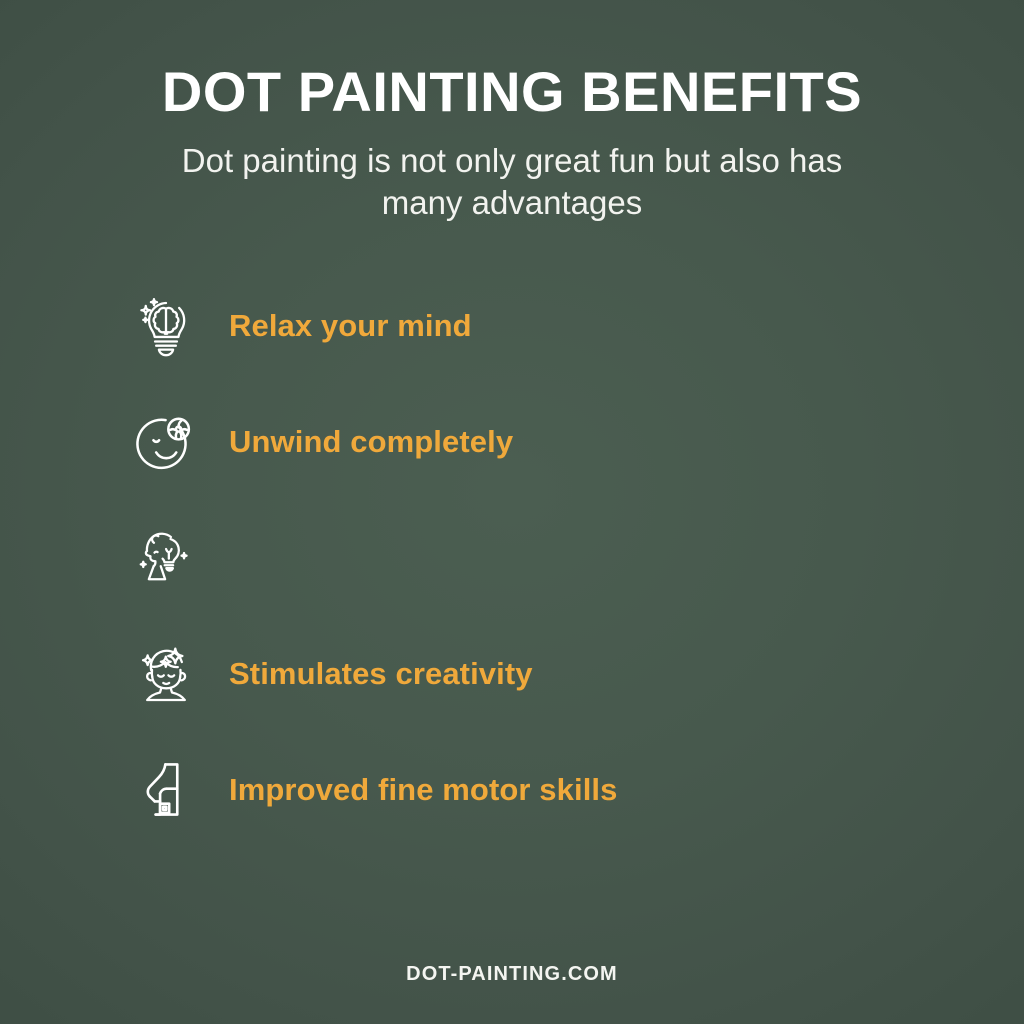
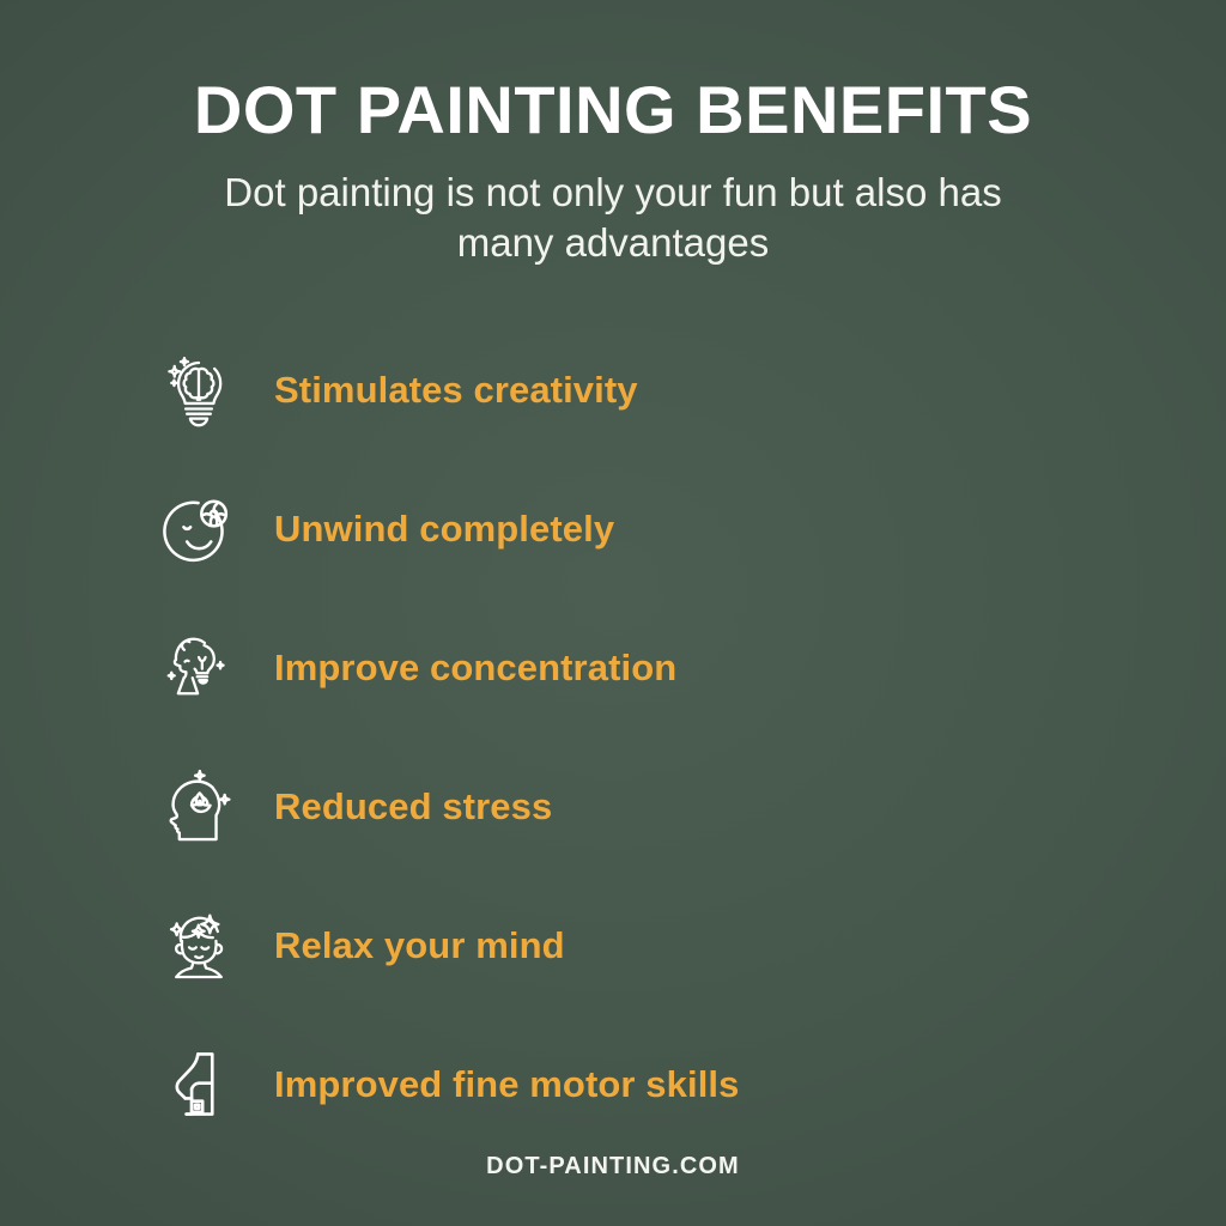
  DOT PAINTING BENEFITS
- Dot painting is not only great fun but also has many advantages
+ Dot painting is not only your fun but also has many advantages
- Relax your mind
+ Stimulates creativity
  Unwind completely
+ Improve concentration
+ Reduced stress
- Stimulates creativity
+ Relax your mind
  Improved fine motor skills
  DOT-PAINTING.COM
